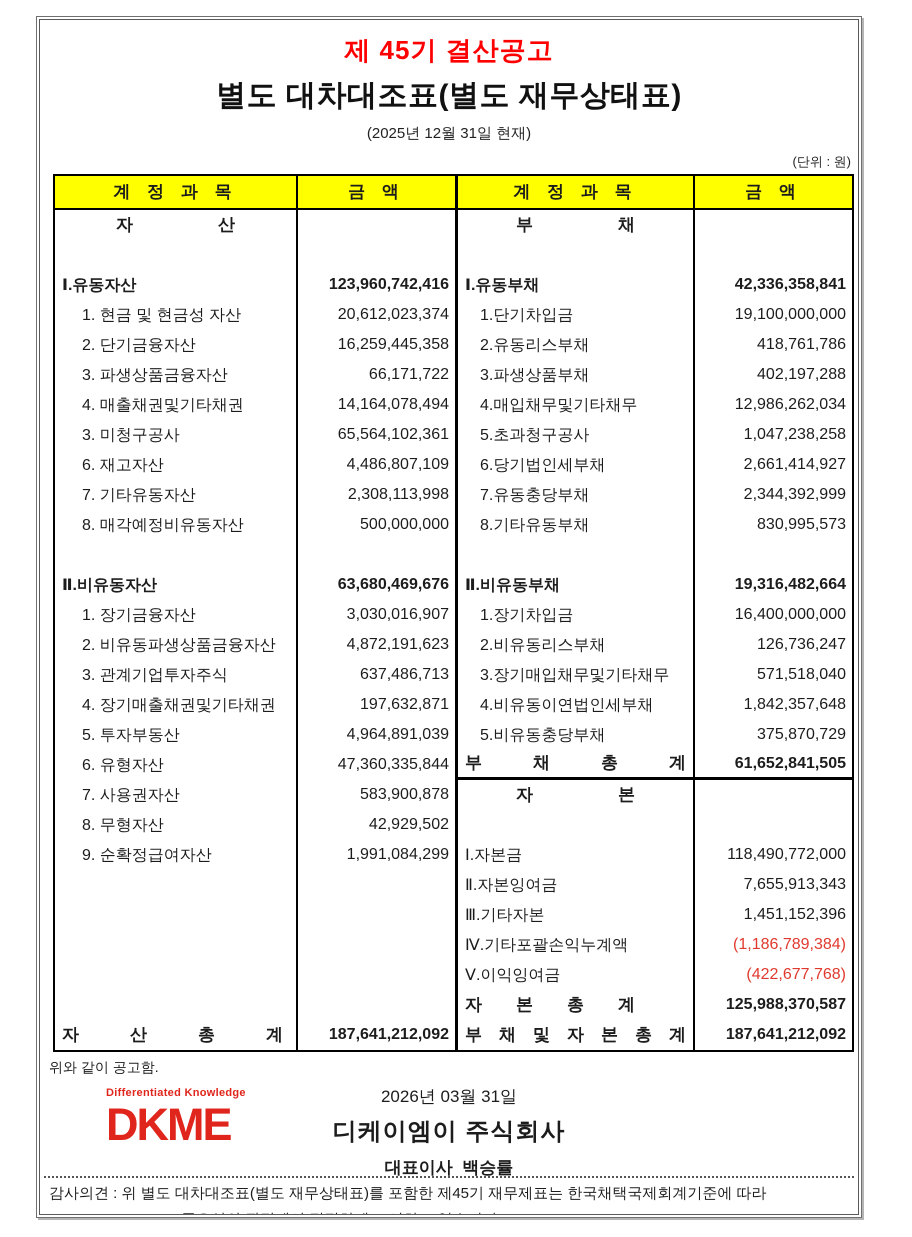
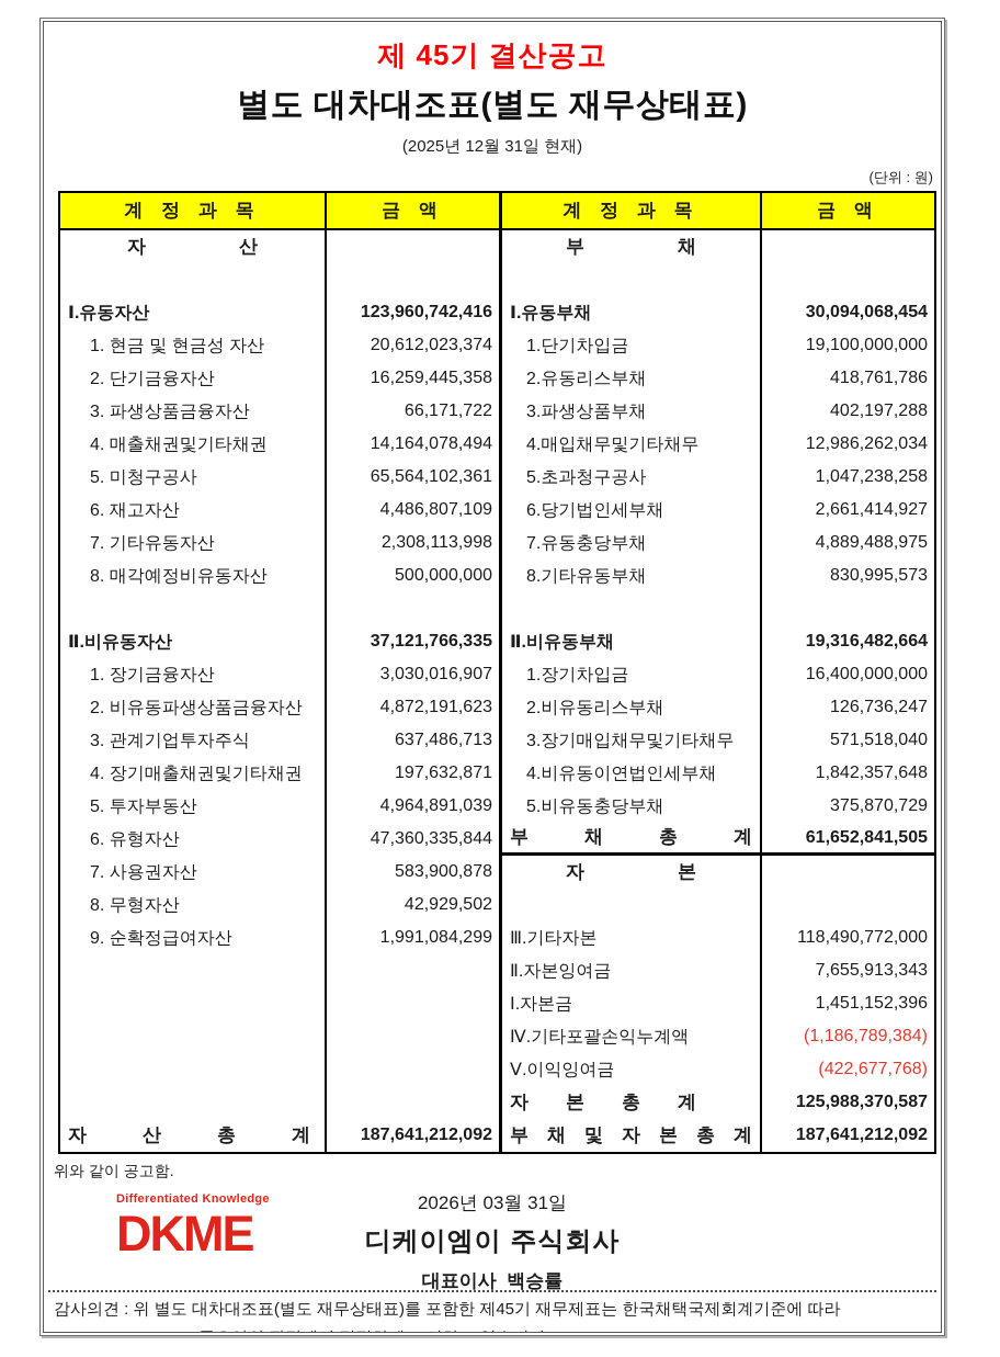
  제 45기 결산공고
  별도 대차대조표(별도 재무상태표)
  (2025년 12월 31일 현재)
  (단위 : 원)
  계 정 과 목
  금 액
  계 정 과 목
  금 액
  자 산
  Ⅰ.유동자산
  123,960,742,416
  1. 현금 및 현금성 자산
  20,612,023,374
  2. 단기금융자산
  16,259,445,358
  3. 파생상품금융자산
  66,171,722
  4. 매출채권및기타채권
  14,164,078,494
- 3. 미청구공사
+ 5. 미청구공사
  65,564,102,361
  6. 재고자산
  4,486,807,109
  7. 기타유동자산
  2,308,113,998
  8. 매각예정비유동자산
  500,000,000
  Ⅱ.비유동자산
- 63,680,469,676
+ 37,121,766,335
  1. 장기금융자산
  3,030,016,907
  2. 비유동파생상품금융자산
  4,872,191,623
  3. 관계기업투자주식
  637,486,713
  4. 장기매출채권및기타채권
  197,632,871
  5. 투자부동산
  4,964,891,039
  6. 유형자산
  47,360,335,844
  7. 사용권자산
  583,900,878
  8. 무형자산
  42,929,502
  9. 순확정급여자산
  1,991,084,299
  자 산 총 계
  187,641,212,092
  부 채
  Ⅰ.유동부채
- 42,336,358,841
+ 30,094,068,454
  1.단기차입금
  19,100,000,000
  2.유동리스부채
  418,761,786
  3.파생상품부채
  402,197,288
  4.매입채무및기타채무
  12,986,262,034
  5.초과청구공사
  1,047,238,258
  6.당기법인세부채
  2,661,414,927
  7.유동충당부채
- 2,344,392,999
+ 4,889,488,975
  8.기타유동부채
  830,995,573
  Ⅱ.비유동부채
  19,316,482,664
  1.장기차입금
  16,400,000,000
  2.비유동리스부채
  126,736,247
  3.장기매입채무및기타채무
  571,518,040
  4.비유동이연법인세부채
  1,842,357,648
  5.비유동충당부채
  375,870,729
  부 채 총 계
  61,652,841,505
  자 본
- Ⅰ.자본금
+ Ⅲ.기타자본
  118,490,772,000
  Ⅱ.자본잉여금
  7,655,913,343
- Ⅲ.기타자본
+ Ⅰ.자본금
  1,451,152,396
  Ⅳ.기타포괄손익누계액
  (1,186,789,384)
  Ⅴ.이익잉여금
  (422,677,768)
  자 본 총 계
  125,988,370,587
  부 채 및 자 본 총 계
  187,641,212,092
  위와 같이 공고함.
  Differentiated Knowledge
  DKME
  2026년 03월 31일
  디케이엠이 주식회사
  대표이사 백승률
  감사의견 : 위 별도 대차대조표(별도 재무상태표)를 포함한 제45기 재무제표는 한국채택국제회계기준에 따라
